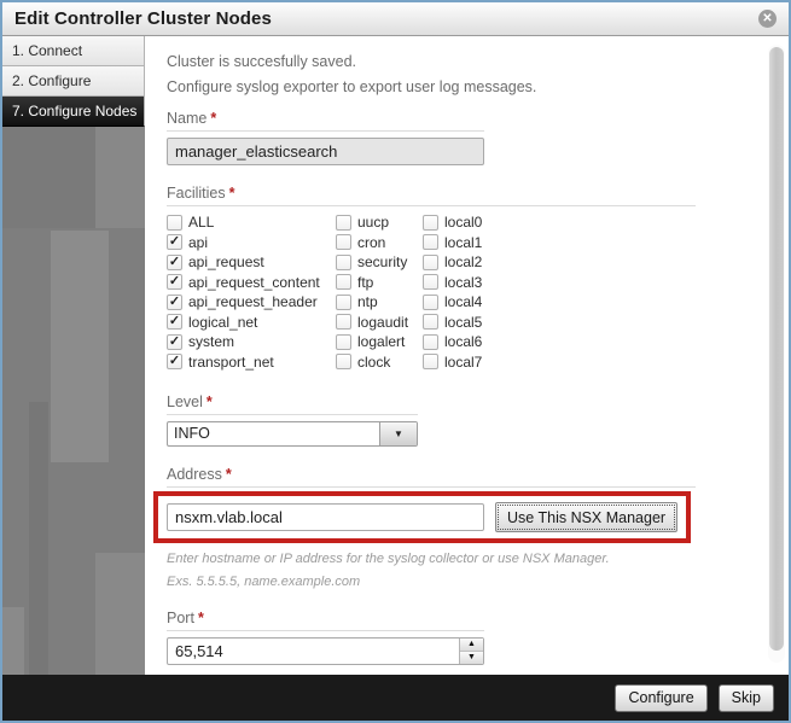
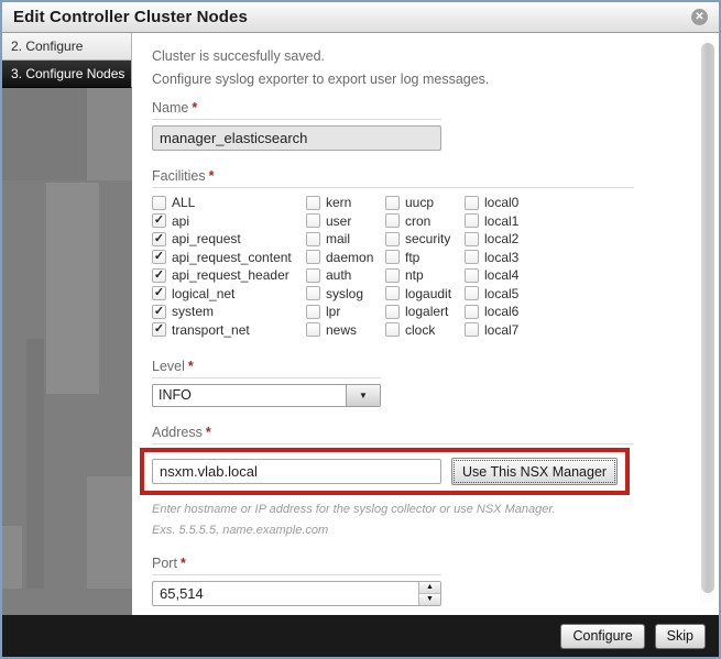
  Edit Controller Cluster Nodes
  ✕
- 1. Connect
  2. Configure
- 7. Configure Nodes
+ 3. Configure Nodes
  Cluster is succesfully saved.
  Configure syslog exporter to export user log messages.
  Name *
  manager_elasticsearch
  Facilities *
  ALL
  ✓
  api
  ✓
  api_request
  ✓
  api_request_content
  ✓
  api_request_header
  ✓
  logical_net
  ✓
  system
  ✓
  transport_net
+ kern
+ user
+ mail
+ daemon
+ auth
+ syslog
+ lpr
+ news
  uucp
  cron
  security
  ftp
  ntp
  logaudit
  logalert
  clock
  local0
  local1
  local2
  local3
  local4
  local5
  local6
  local7
  Level *
  INFO
  ▼
  Address *
  nsxm.vlab.local
  Use This NSX Manager
  Enter hostname or IP address for the syslog collector or use NSX Manager.
  Exs. 5.5.5.5, name.example.com
  Port *
  65,514
  Configure
  Skip
